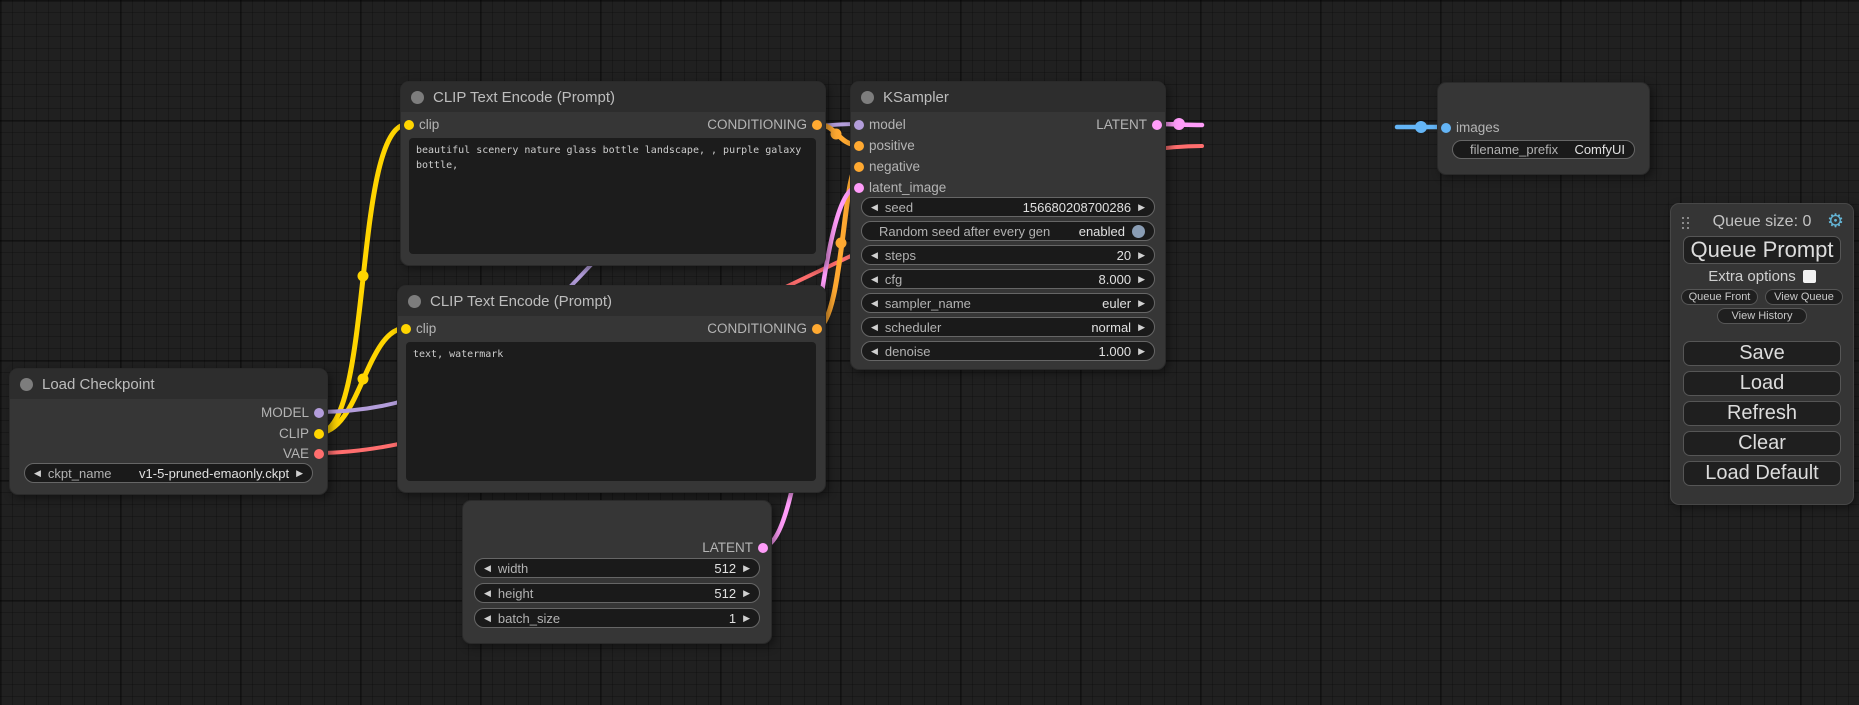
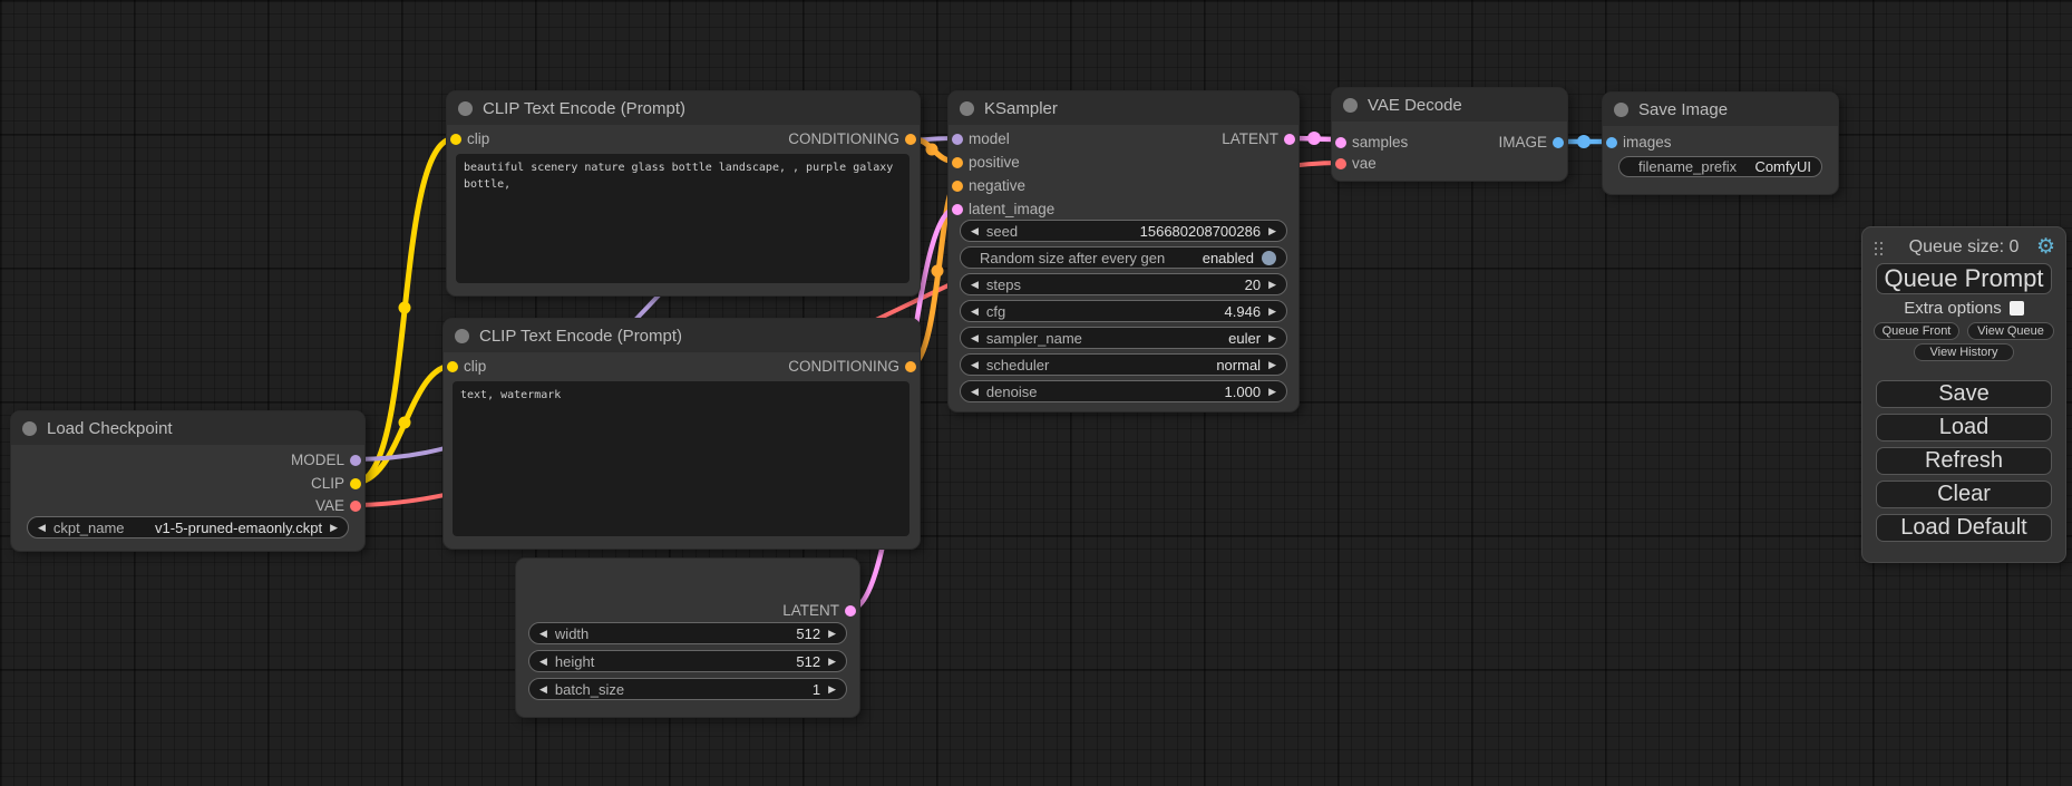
  Load Checkpoint
  MODEL
  CLIP
  VAE
  ◀
  ckpt_name
  v1-5-pruned-emaonly.ckpt
  ▶
  CLIP Text Encode (Prompt)
  clip
  CONDITIONING
  beautiful scenery nature glass bottle landscape, , purple galaxy bottle,
  CLIP Text Encode (Prompt)
  clip
  CONDITIONING
  text, watermark
  KSampler
  model
  LATENT
  positive
  negative
  latent_image
  ◀
  seed
  156680208700286
  ▶
- Random seed after every gen
+ Random size after every gen
  enabled
  ◀
  steps
  20
  ▶
  ◀
  cfg
- 8.000
+ 4.946
  ▶
  ◀
  sampler_name
  euler
  ▶
  ◀
  scheduler
  normal
  ▶
  ◀
  denoise
  1.000
  ▶
+ VAE Decode
+ samples
+ IMAGE
+ vae
+ Save Image
  images
  filename_prefix
  ComfyUI
  LATENT
  ◀
  width
  512
  ▶
  ◀
  height
  512
  ▶
  ◀
  batch_size
  1
  ▶
  Queue size: 0
  ⚙
  Queue Prompt
  Extra options
  Queue Front
  View Queue
  View History
  Save
  Load
  Refresh
  Clear
  Load Default
